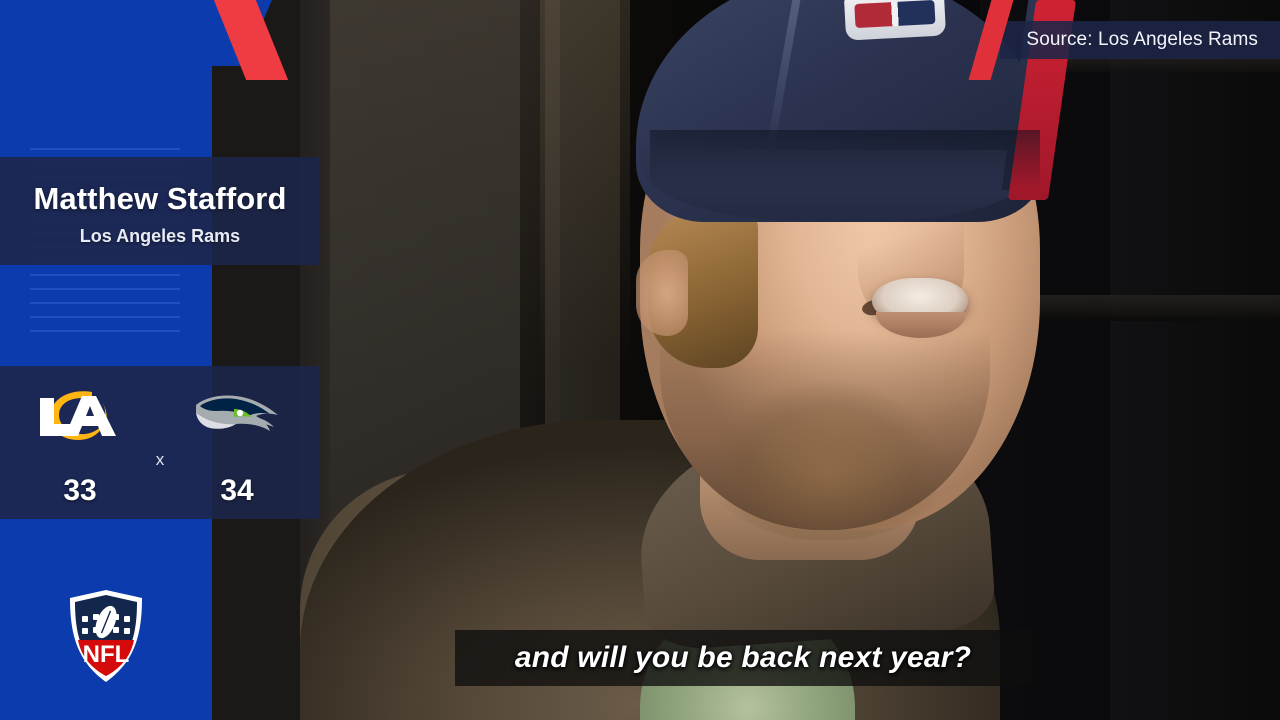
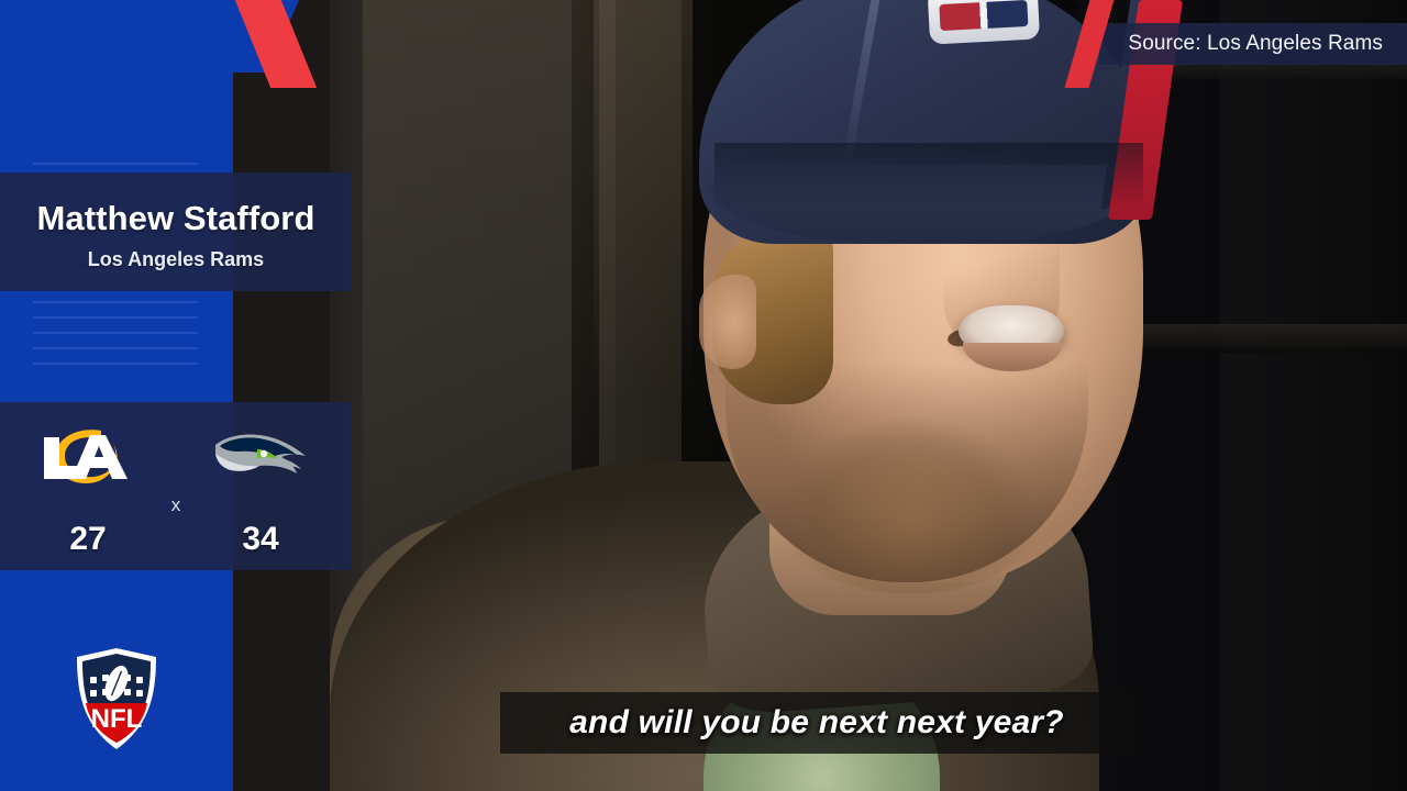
  Matthew Stafford
  Los Angeles Rams
  x
- 33
+ 27
  34
  NFL
  Source: Los Angeles Rams
- and will you be back next year?
+ and will you be next next year?
